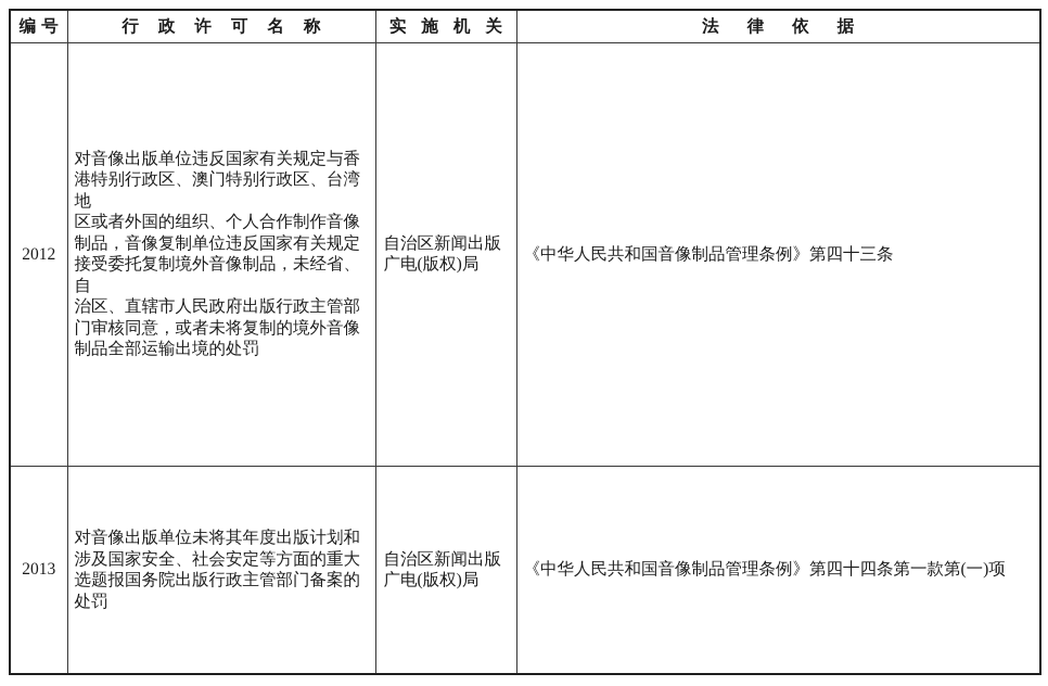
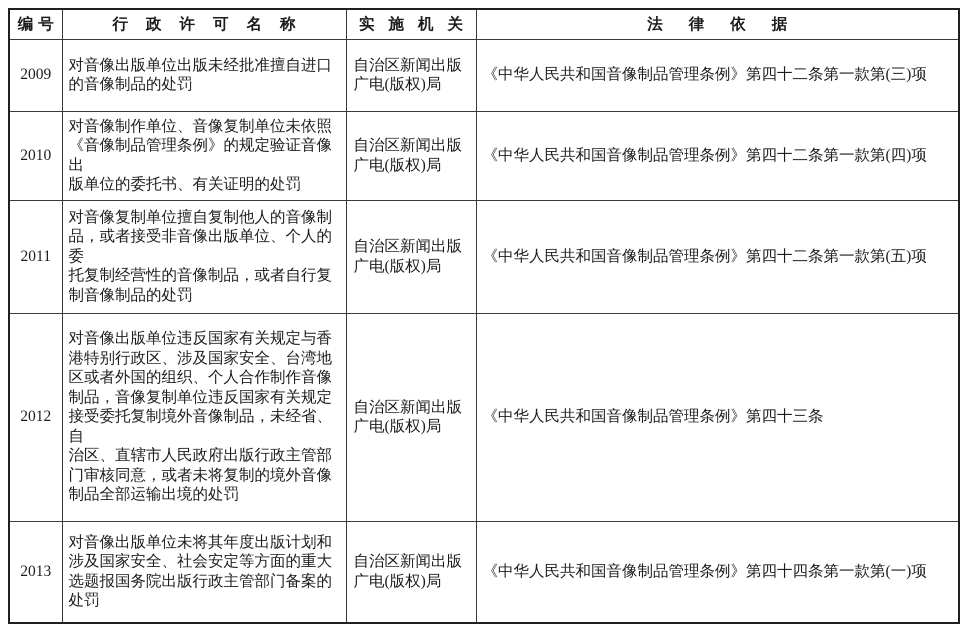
  编号	行政许可名称	实施机关	法律依据
+ 2009	对音像出版单位出版未经批准擅自进口 的音像制品的处罚	自治区新闻出版 广电(版权)局	《中华人民共和国音像制品管理条例》第四十二条第一款第(三)项
+ 2010	对音像制作单位、音像复制单位未依照 《音像制品管理条例》的规定验证音像出 版单位的委托书、有关证明的处罚	自治区新闻出版 广电(版权)局	《中华人民共和国音像制品管理条例》第四十二条第一款第(四)项
+ 2011	对音像复制单位擅自复制他人的音像制 品，或者接受非音像出版单位、个人的委 托复制经营性的音像制品，或者自行复 制音像制品的处罚	自治区新闻出版 广电(版权)局	《中华人民共和国音像制品管理条例》第四十二条第一款第(五)项
- 2012	对音像出版单位违反国家有关规定与香 港特别行政区、澳门特别行政区、台湾地 区或者外国的组织、个人合作制作音像 制品，音像复制单位违反国家有关规定 接受委托复制境外音像制品，未经省、自 治区、直辖市人民政府出版行政主管部 门审核同意，或者未将复制的境外音像 制品全部运输出境的处罚	自治区新闻出版 广电(版权)局	《中华人民共和国音像制品管理条例》第四十三条
+ 2012	对音像出版单位违反国家有关规定与香 港特别行政区、涉及国家安全、台湾地 区或者外国的组织、个人合作制作音像 制品，音像复制单位违反国家有关规定 接受委托复制境外音像制品，未经省、自 治区、直辖市人民政府出版行政主管部 门审核同意，或者未将复制的境外音像 制品全部运输出境的处罚	自治区新闻出版 广电(版权)局	《中华人民共和国音像制品管理条例》第四十三条
  2013	对音像出版单位未将其年度出版计划和 涉及国家安全、社会安定等方面的重大 选题报国务院出版行政主管部门备案的 处罚	自治区新闻出版 广电(版权)局	《中华人民共和国音像制品管理条例》第四十四条第一款第(一)项
